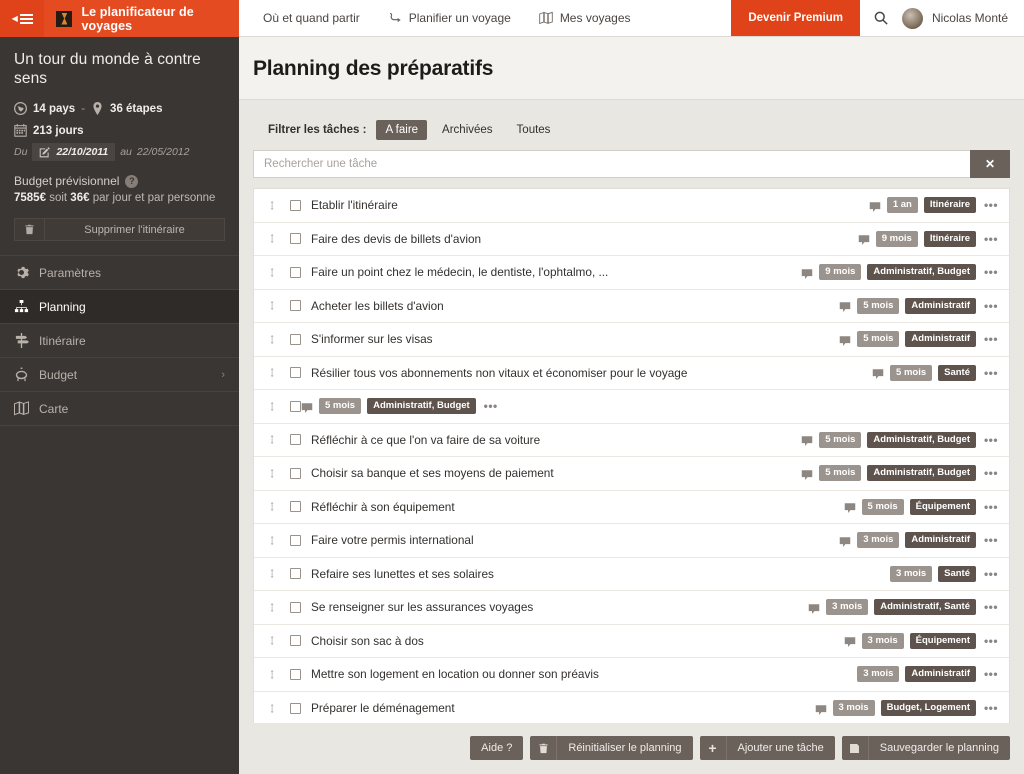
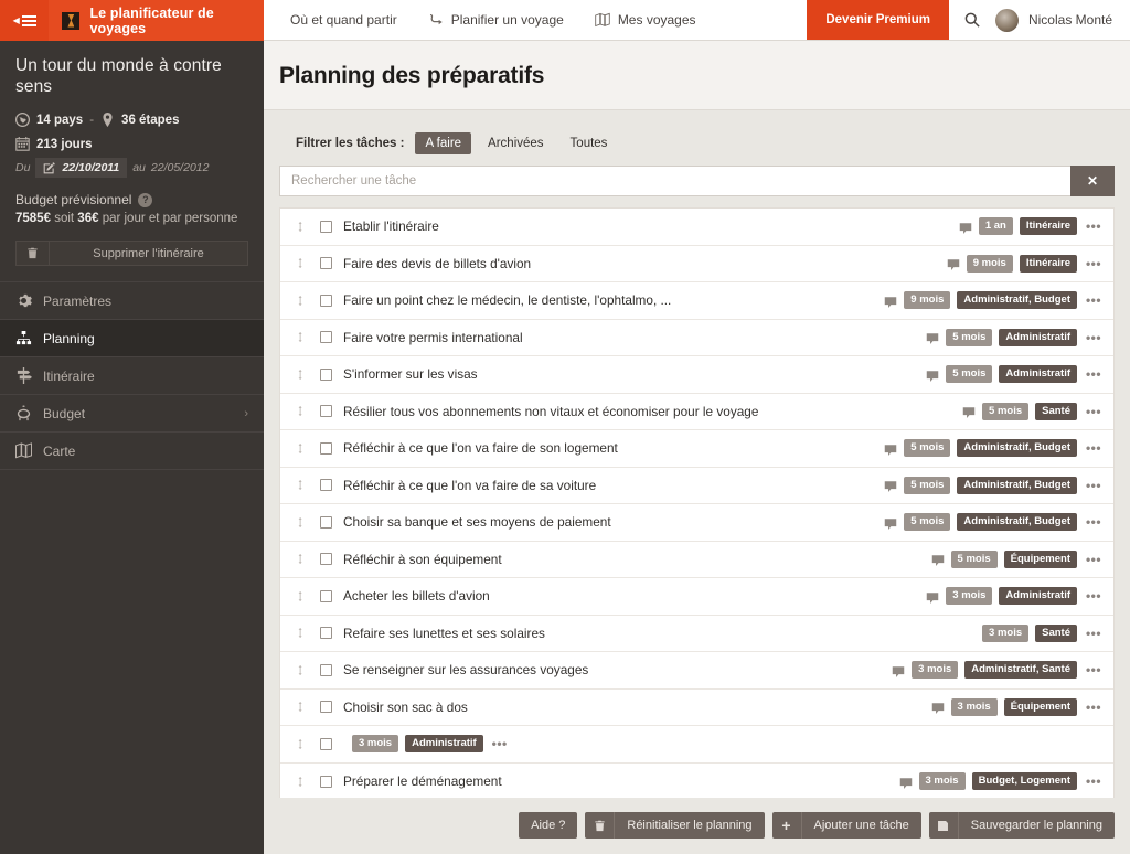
  ◀
  Le planificateur de voyages
  Un tour du monde à contre sens
  14 pays
  -
  36 étapes
  213 jours
  Du
  22/10/2011
  au
  22/05/2012
  Budget prévisionnel
  ?
  7585€ soit 36€ par jour et par personne
  Supprimer l'itinéraire
  Paramètres
  Planning
  Itinéraire
  Budget
  ›
  Carte
  Où et quand partir
  Planifier un voyage
  Mes voyages
  Devenir Premium
  Nicolas Monté
  Planning des préparatifs
  Filtrer les tâches :
  A faire
  Archivées
  Toutes
  Rechercher une tâche
  ✕
  Etablir l'itinéraire
  1 an
  Itinéraire
  •••
  Faire des devis de billets d'avion
  9 mois
  Itinéraire
  •••
  Faire un point chez le médecin, le dentiste, l'ophtalmo, ...
  9 mois
  Administratif, Budget
  •••
- Acheter les billets d'avion
+ Faire votre permis international
  5 mois
  Administratif
  •••
  S'informer sur les visas
  5 mois
  Administratif
  •••
  Résilier tous vos abonnements non vitaux et économiser pour le voyage
  5 mois
  Santé
  •••
+ Réfléchir à ce que l'on va faire de son logement
  5 mois
  Administratif, Budget
  •••
  Réfléchir à ce que l'on va faire de sa voiture
  5 mois
  Administratif, Budget
  •••
  Choisir sa banque et ses moyens de paiement
  5 mois
  Administratif, Budget
  •••
  Réfléchir à son équipement
  5 mois
  Équipement
  •••
- Faire votre permis international
+ Acheter les billets d'avion
  3 mois
  Administratif
  •••
  Refaire ses lunettes et ses solaires
  3 mois
  Santé
  •••
  Se renseigner sur les assurances voyages
  3 mois
  Administratif, Santé
  •••
  Choisir son sac à dos
  3 mois
  Équipement
  •••
- Mettre son logement en location ou donner son préavis
  3 mois
  Administratif
  •••
  Préparer le déménagement
  3 mois
  Budget, Logement
  •••
  Aide ?
  Réinitialiser le planning
  +
  Ajouter une tâche
  Sauvegarder le planning
